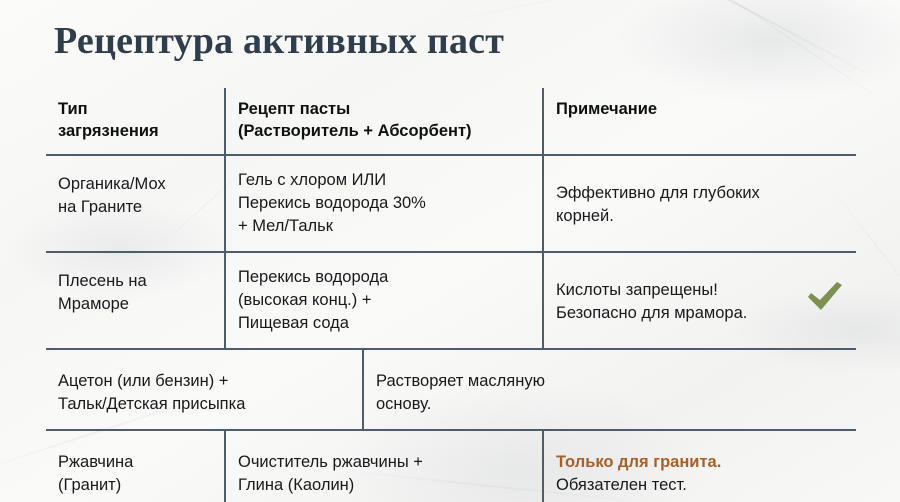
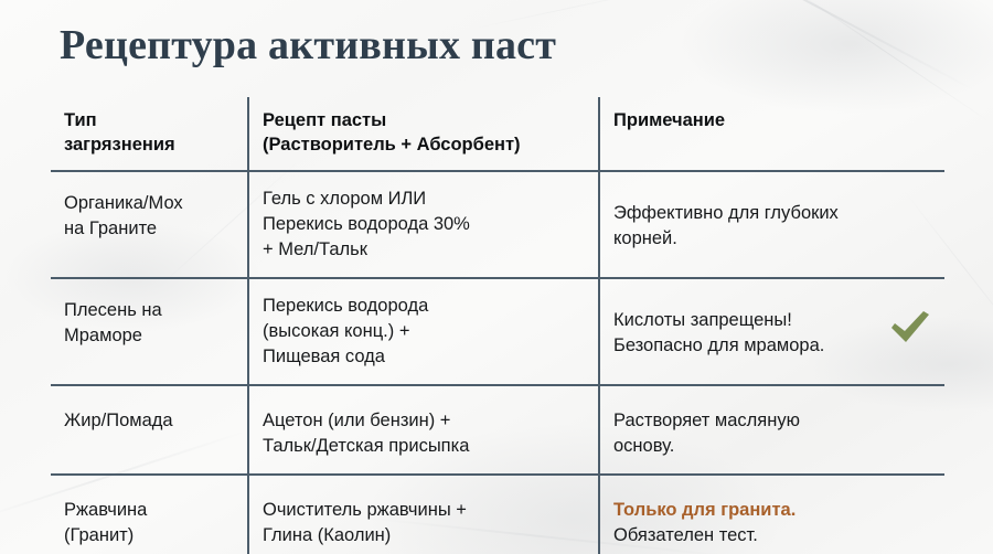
  Рецептура активных паст
  Тип
  загрязнения
  Рецепт пасты
  (Растворитель + Абсорбент)
  Примечание
  Органика/Мох
  на Граните
  Гель с хлором ИЛИ
  Перекись водорода 30%
  + Мел/Тальк
  Эффективно для глубоких
  корней.
  Плесень на
  Мраморе
  Перекись водорода
  (высокая конц.) +
  Пищевая сода
  Кислоты запрещены!
  Безопасно для мрамора.
+ Жир/Помада
  Ацетон (или бензин) +
  Тальк/Детская присыпка
  Растворяет масляную
  основу.
  Ржавчина
  (Гранит)
  Очиститель ржавчины +
  Глина (Каолин)
  Только для гранита.
  Обязателен тест.
